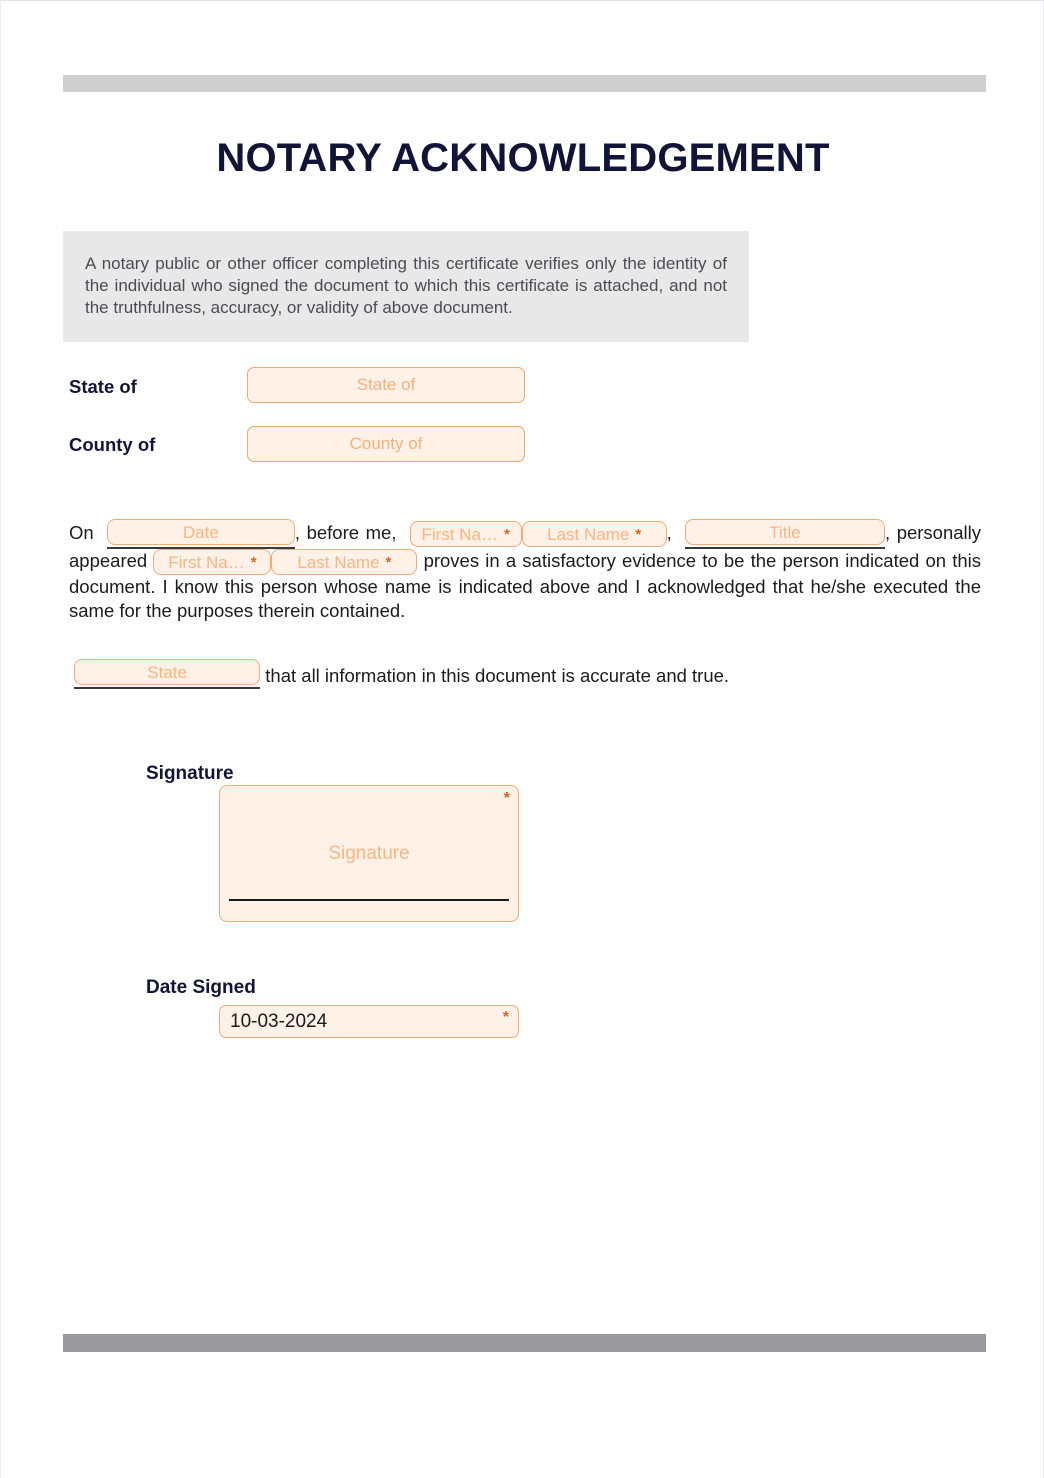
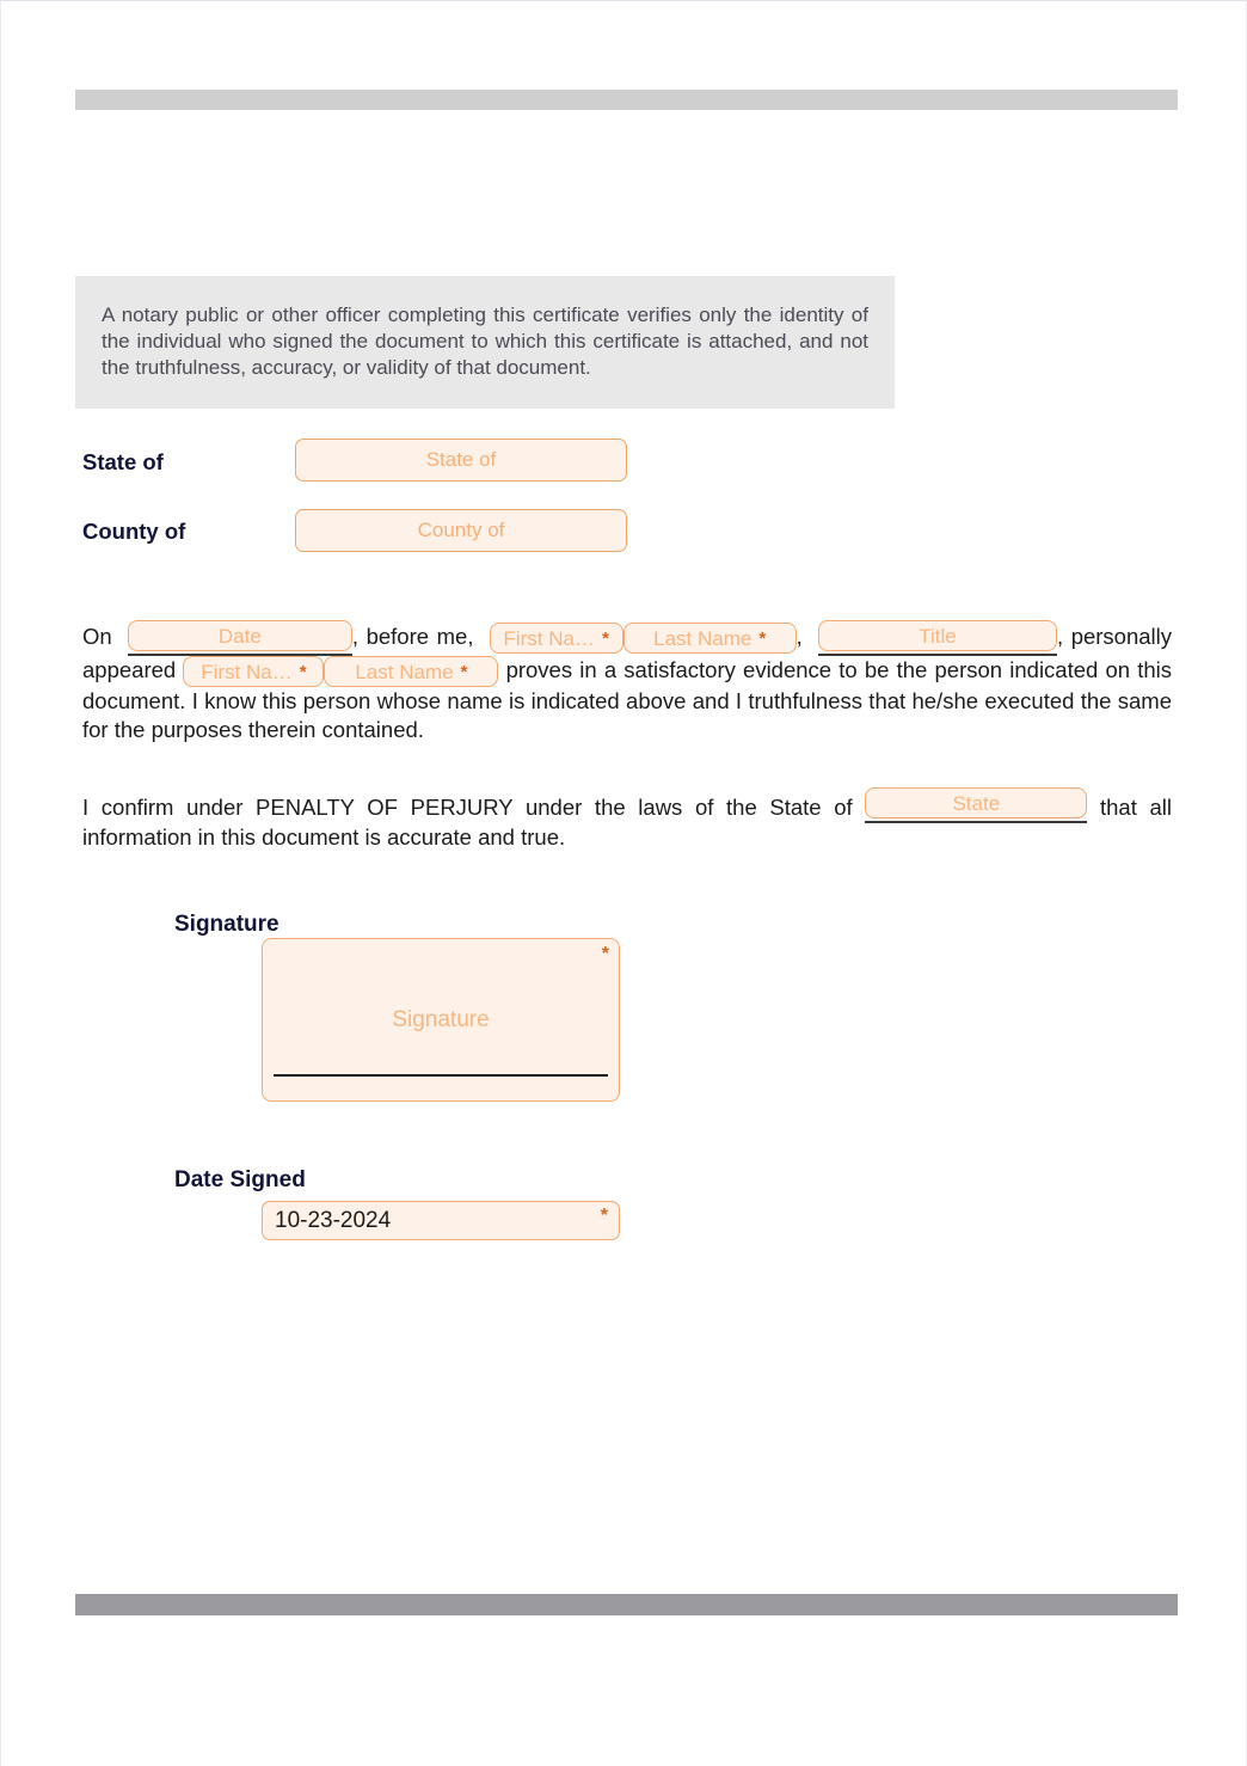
- NOTARY ACKNOWLEDGEMENT
- A notary public or other officer completing this certificate verifies only the identity of the individual who signed the document to which this certificate is attached, and not the truthfulness, accuracy, or validity of above document.
+ A notary public or other officer completing this certificate verifies only the identity of the individual who signed the document to which this certificate is attached, and not the truthfulness, accuracy, or validity of that document.
  State of
  State of
  County of
  County of
  On
  Date
  , before me,
  First Na…
  *
  Last Name
  *
  ,
  Title
  , personally appeared
  First Na…
  *
  Last Name
  *
- proves in a satisfactory evidence to be the person indicated on this document. I know this person whose name is indicated above and I acknowledged that he/she executed the same for the purposes therein contained.
+ proves in a satisfactory evidence to be the person indicated on this document. I know this person whose name is indicated above and I truthfulness that he/she executed the same for the purposes therein contained.
+ I confirm under PENALTY OF PERJURY under the laws of the State of
  State
  that all information in this document is accurate and true.
  Signature
  *
  Signature
  Date Signed
- 10-03-2024
+ 10-23-2024
  *
